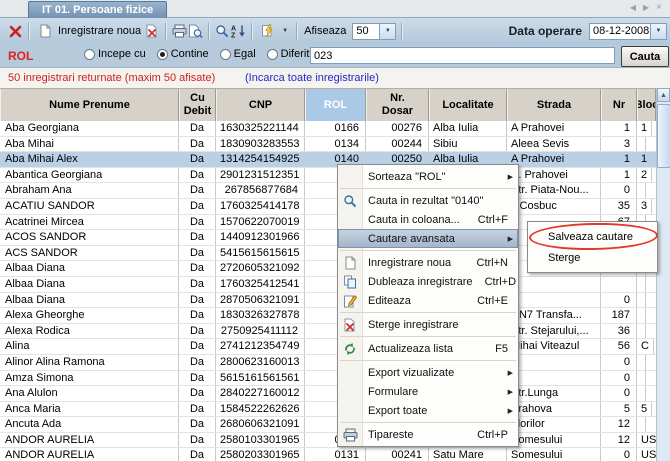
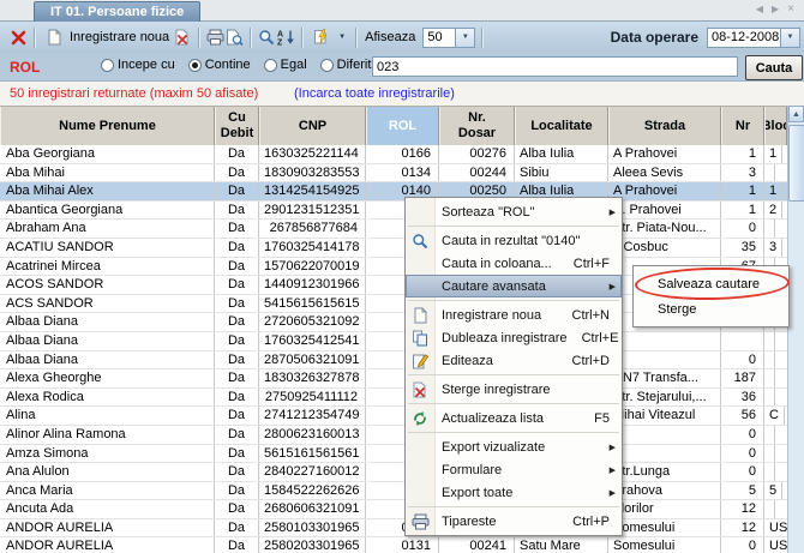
  IT 01. Persoane fizice
  ◀
  ▶
  ×
  Inregistrare noua
  Afiseaza
  50
  Data operare
  08-12-2008
  ROL
  Incepe cu
  Contine
  Egal
  Diferit
  023
  Cauta
  50 inregistrari returnate (maxim 50 afisate)
  (Incarca toate inregistrarile)
  Nume Prenume
  Cu
  Debit
  CNP
  ROL
  Nr.
  Dosar
  Localitate
  Strada
  Nr
  Blo
  Aba Georgiana
  Da
  1630325221144
  0166
  00276
  Alba Iulia
  A Prahovei
  1
  1
  Aba Mihai
  Da
  1830903283553
  0134
  00244
  Sibiu
  Aleea Sevis
  3
  Aba Mihai Alex
  Da
  1314254154925
  0140
  00250
  Alba Iulia
  A Prahovei
  1
  1
  Abantica Georgiana
  Da
  2901231512351
  . Prahovei
  1
  2
  Abraham Ana
  Da
  267856877684
  tr. Piata-Nou...
  0
  ACATIU SANDOR
  Da
  1760325414178
  Cosbuc
  35
  3
  Acatrinei Mircea
  Da
  1570622070019
  ACOS SANDOR
  Da
  1440912301966
  ACS SANDOR
  Da
  5415615615615
  Albaa Diana
  Da
  2720605321092
  Albaa Diana
  Da
  1760325412541
  Albaa Diana
  Da
  2870506321091
  0
  Alexa Gheorghe
  Da
  1830326327878
  N7 Transfa...
  187
  Alexa Rodica
  Da
  2750925411112
  tr. Stejarului,...
  36
  Alina
  Da
  2741212354749
  ihai Viteazul
  56
  C
  Alinor Alina Ramona
  Da
  2800623160013
  0
  Amza Simona
  Da
  5615161561561
  0
  Ana Alulon
  Da
  2840227160012
  tr.Lunga
  0
  Anca Maria
  Da
  1584522262626
  rahova
  5
  5
  Ancuta Ada
  Da
  2680606321091
  orilor
  12
  ANDOR AURELIA
  Da
  2580103301965
  omesului
  12
  US
  ANDOR AURELIA
  Da
  2580203301965
  0131
  00241
  Satu Mare
  Somesului
  0
  US
  Sorteaza "ROL"
  Cauta in rezultat "0140"
  Cauta in coloana...
  Ctrl+F
  Cautare avansata
  Inregistrare noua
  Ctrl+N
  Dubleaza inregistrare
- Ctrl+D
+ Ctrl+E
  Editeaza
- Ctrl+E
+ Ctrl+D
  Sterge inregistrare
  Actualizeaza lista
  F5
  Export vizualizate
  Formulare
  Export toate
  Tipareste
  Ctrl+P
  Salveaza cautare
  Sterge
